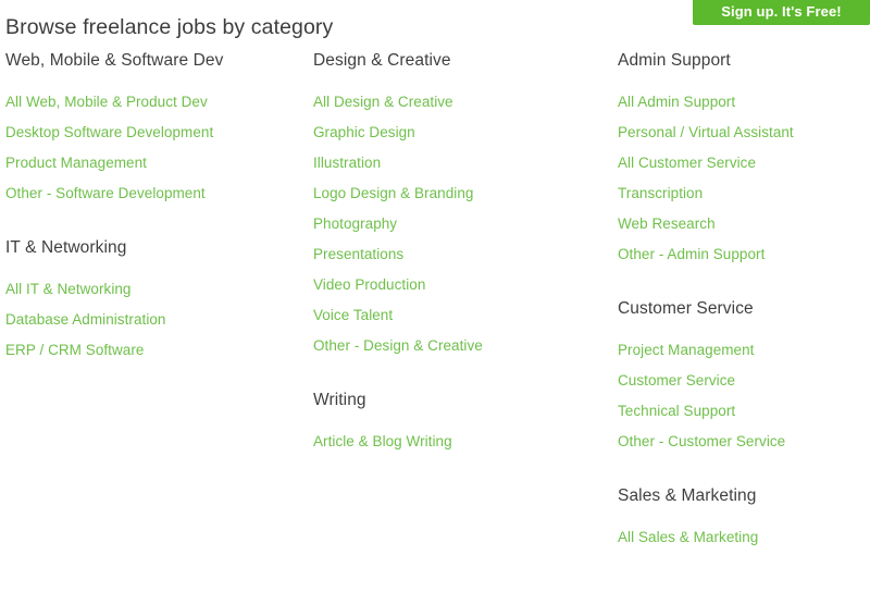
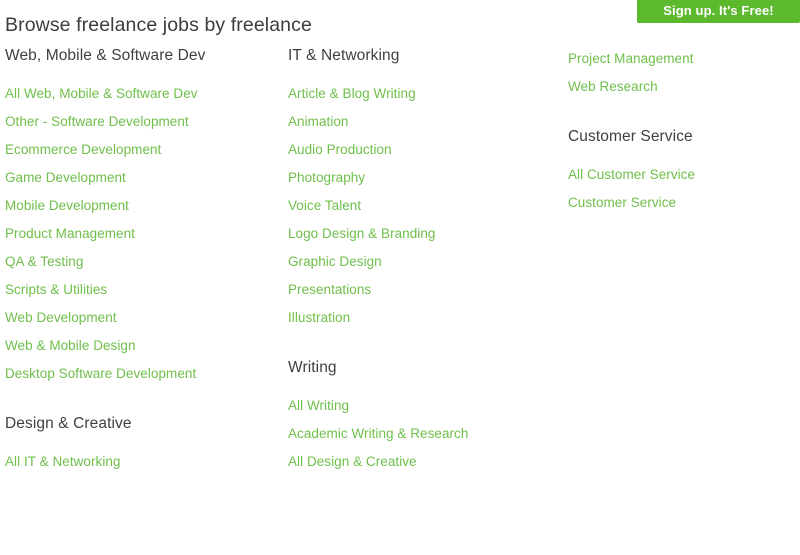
- Browse freelance jobs by category
+ Browse freelance jobs by freelance
  Sign up. It's Free!
  Web, Mobile & Software Dev
- All Web, Mobile & Product Dev
+ All Web, Mobile & Software Dev
- Desktop Software Development
+ Other - Software Development
+ Ecommerce Development
+ Game Development
+ Mobile Development
  Product Management
+ QA & Testing
+ Scripts & Utilities
+ Web Development
+ Web & Mobile Design
- Other - Software Development
+ Desktop Software Development
- IT & Networking
+ Design & Creative
  All IT & Networking
- Database Administration
- ERP / CRM Software
- Design & Creative
+ IT & Networking
- All Design & Creative
+ Article & Blog Writing
+ Animation
+ Audio Production
- Graphic Design
+ Photography
- Illustration
+ Voice Talent
  Logo Design & Branding
- Photography
+ Graphic Design
  Presentations
- Video Production
- Voice Talent
+ Illustration
- Other - Design & Creative
  Writing
+ All Writing
+ Academic Writing & Research
- Article & Blog Writing
+ All Design & Creative
- Admin Support
- All Admin Support
- Personal / Virtual Assistant
- All Customer Service
+ Project Management
- Transcription
  Web Research
- Other - Admin Support
  Customer Service
- Project Management
+ All Customer Service
  Customer Service
- Technical Support
- Other - Customer Service
- Sales & Marketing
- All Sales & Marketing
